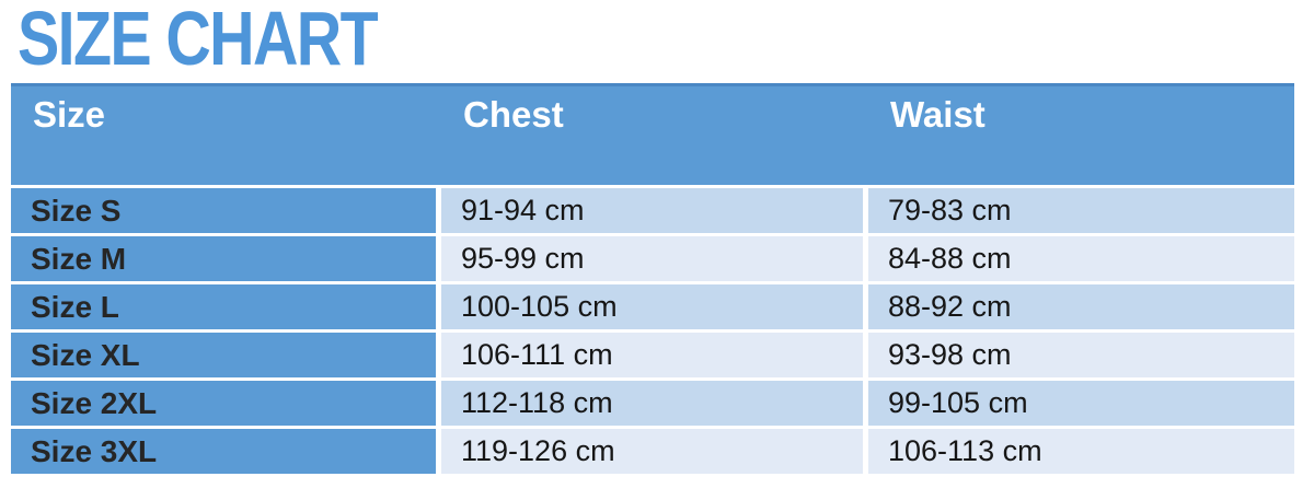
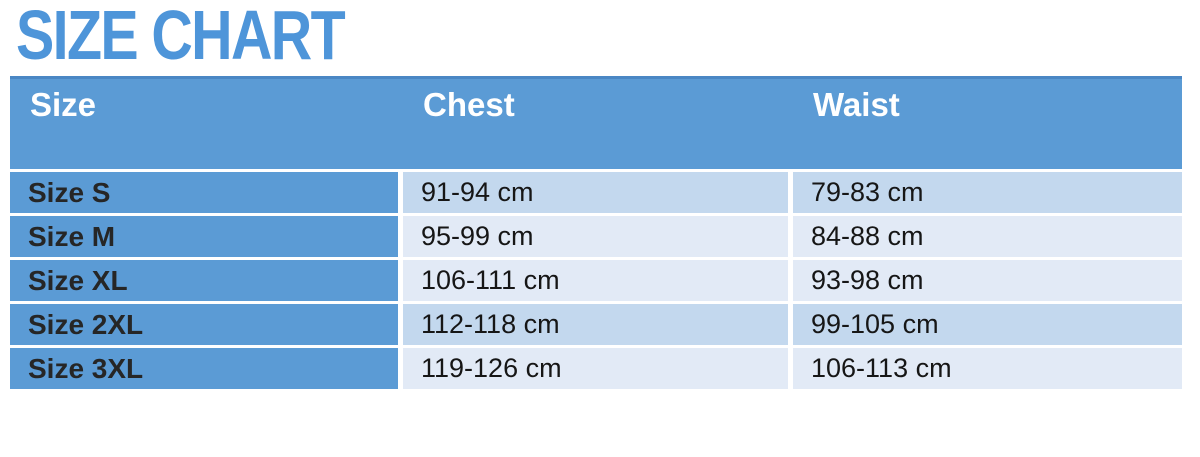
  SIZE CHART
  Size
  Chest
  Waist
  Size S
  91-94 cm
  79-83 cm
  Size M
  95-99 cm
  84-88 cm
- Size L
- 100-105 cm
- 88-92 cm
  Size XL
  106-111 cm
  93-98 cm
  Size 2XL
  112-118 cm
  99-105 cm
  Size 3XL
  119-126 cm
  106-113 cm
